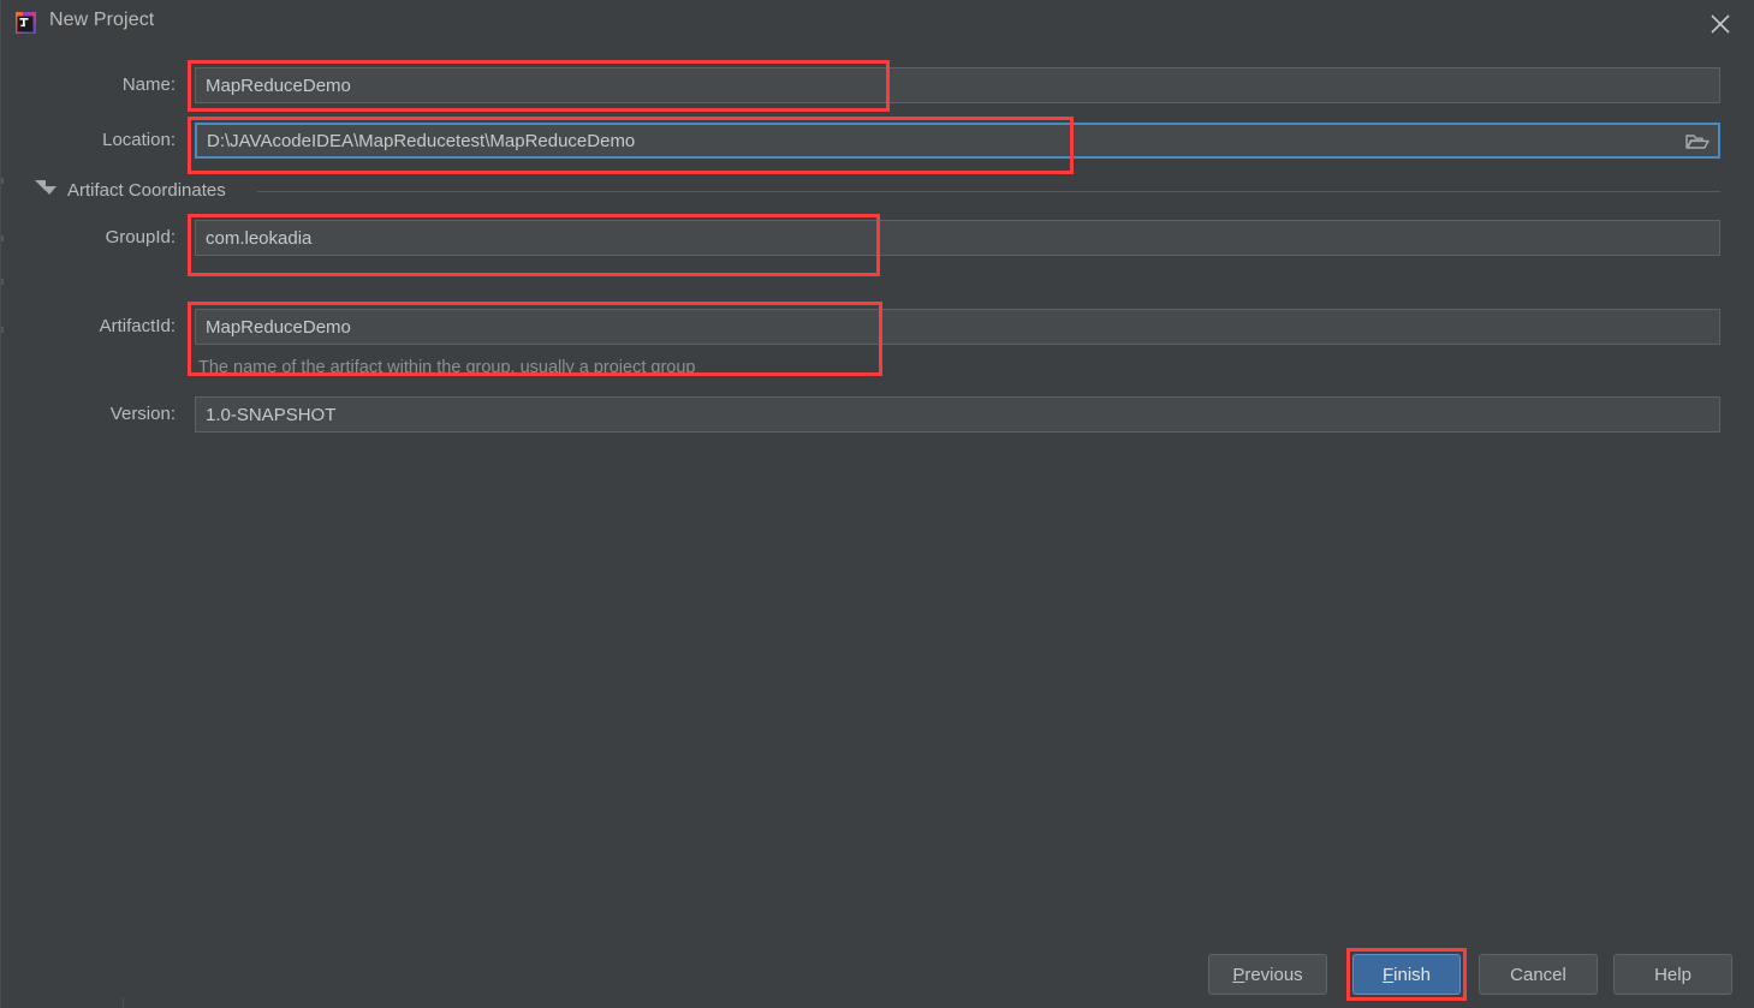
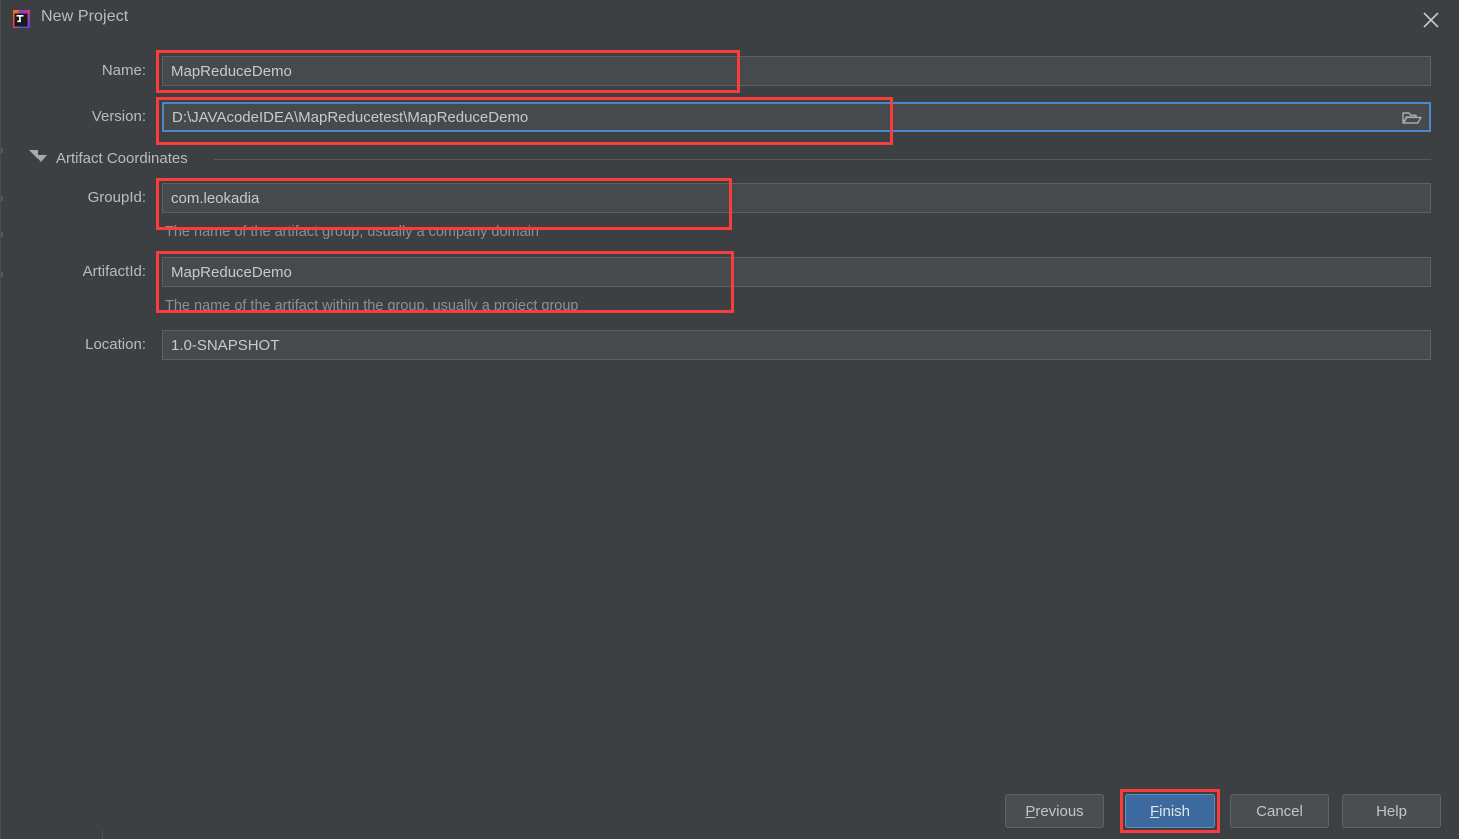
  New Project
  Name:
  MapReduceDemo
- Location:
+ Version:
  D:\JAVAcodeIDEA\MapReducetest\MapReduceDemo
  Artifact Coordinates
  GroupId:
  com.leokadia
+ The name of the artifact group, usually a company domain
  ArtifactId:
  MapReduceDemo
  The name of the artifact within the group, usually a project group
- Version:
+ Location:
  1.0-SNAPSHOT
  P
  revious
  F
  inish
  Cancel
  Help
